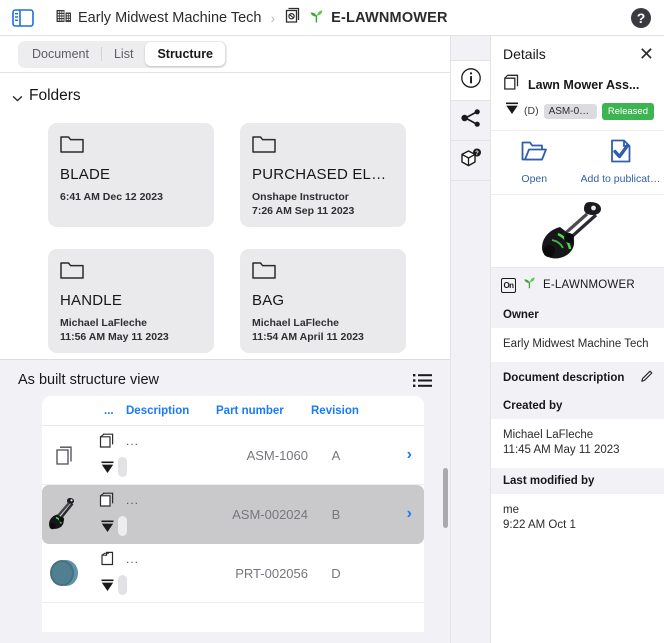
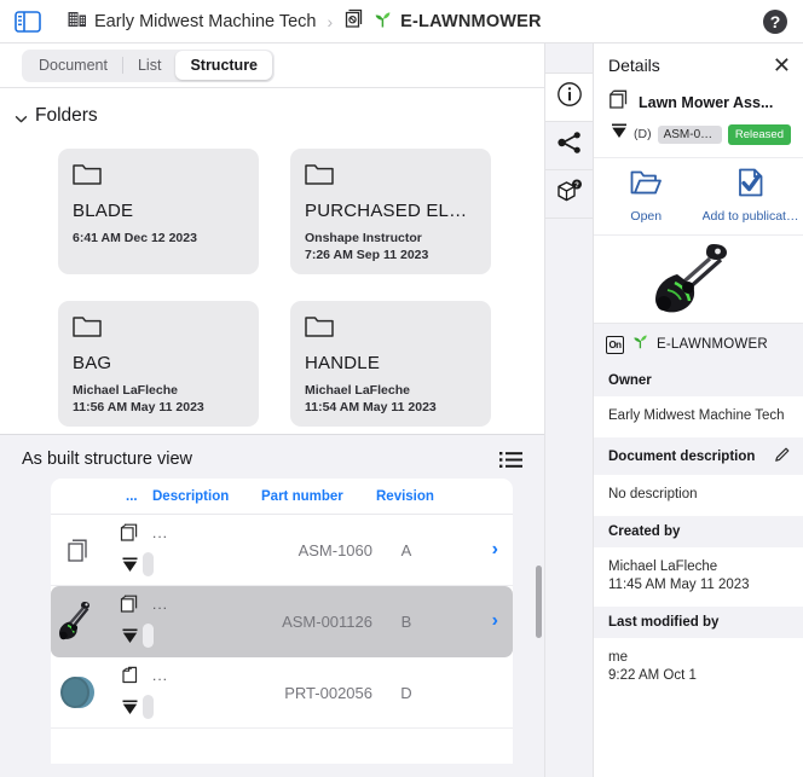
  Early Midwest Machine Tech
  ›
  E-LAWNMOWER
  ?
  Document
  List
  Structure
  Folders
  BLADE
  6:41 AM Dec 12 2023
  PURCHASED ELEC
  Onshape Instructor
  7:26 AM Sep 11 2023
- HANDLE
+ BAG
  Michael LaFleche
  11:56 AM May 11 2023
- BAG
+ HANDLE
  Michael LaFleche
- 11:54 AM April 11 2023
+ 11:54 AM May 11 2023
  As built structure view
  ...
  Description
  Part number
  Revision
  ...
  ASM-1060
  A
  ›
  ...
- ASM-002024
+ ASM-001126
  B
  ›
  ...
  PRT-002056
  D
  Details
  ✕
  Lawn Mower Ass...
  (D)
  ASM-002..
  Released
  Open
  Add to publicati...
  On
  E-LAWNMOWER
  Owner
  Early Midwest Machine Tech
  Document description
+ No description
  Created by
  Michael LaFleche
  11:45 AM May 11 2023
  Last modified by
  me
  9:22 AM Oct 1
